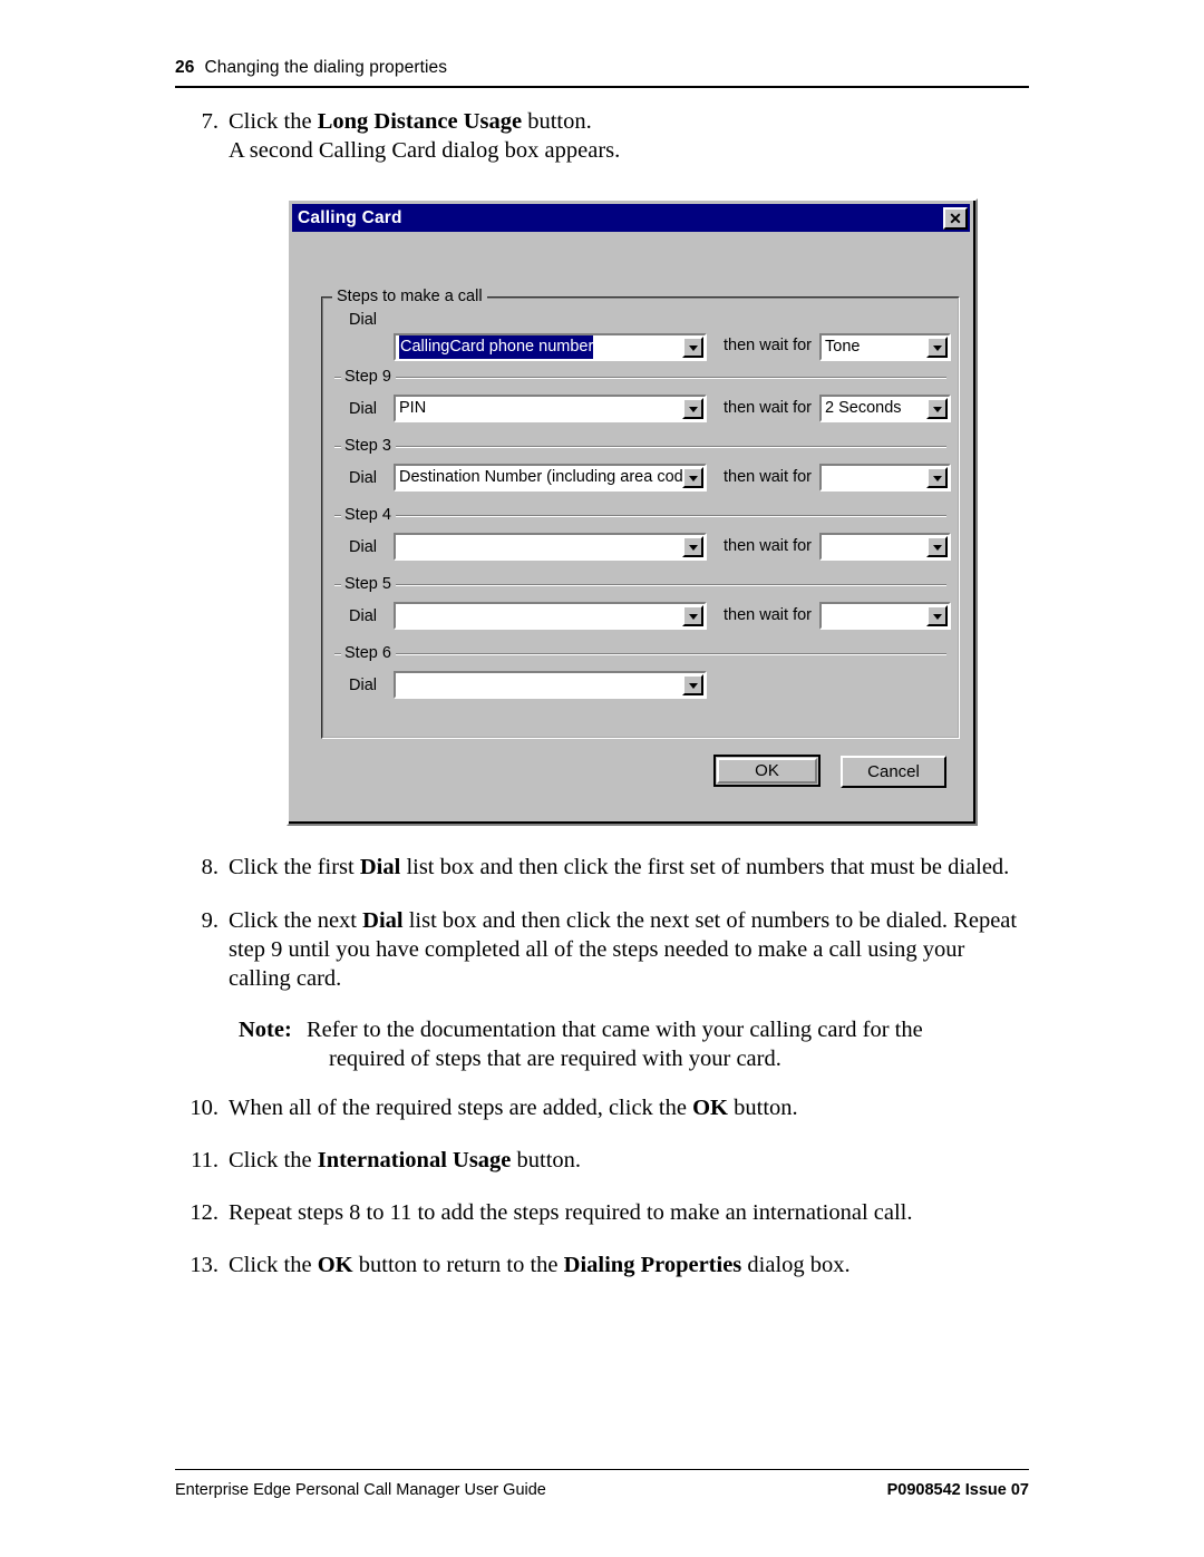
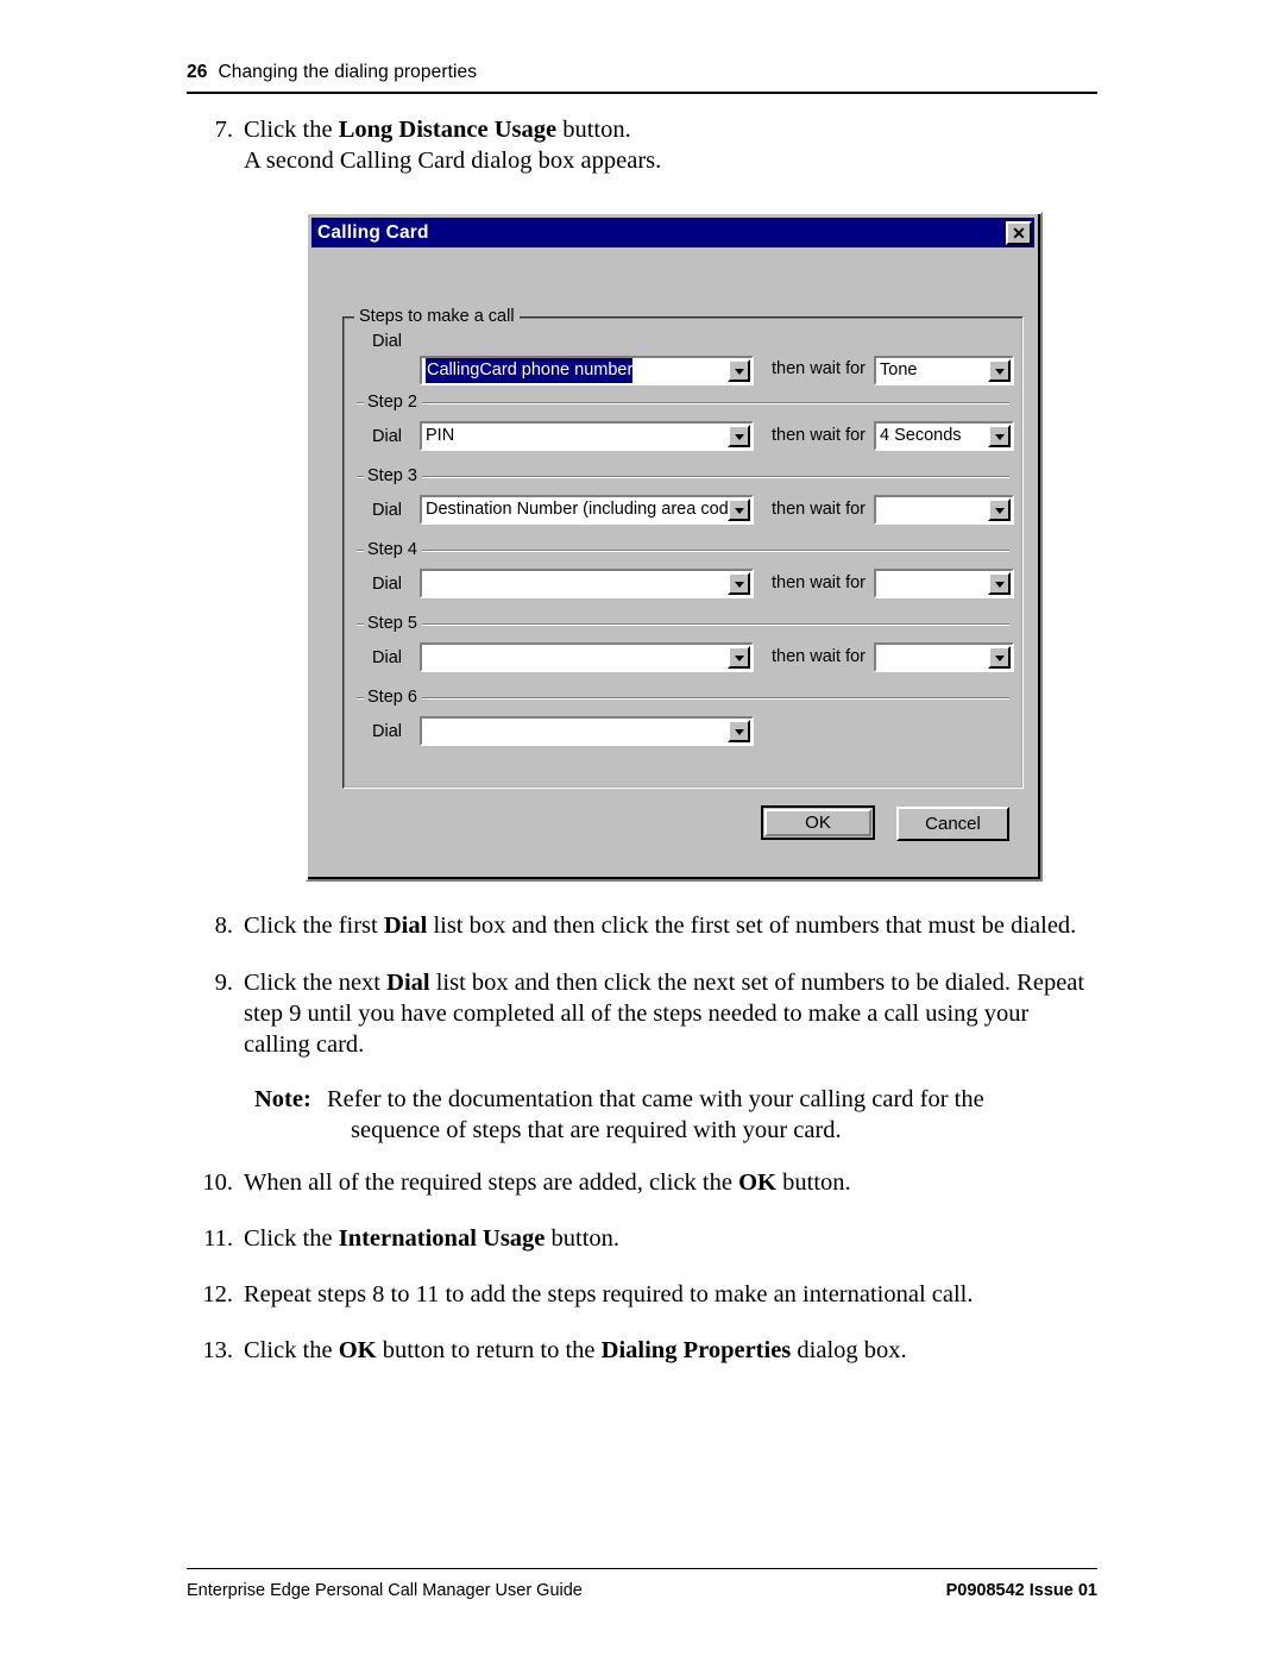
  26 Changing the dialing properties
  7.
  Click the Long Distance Usage button.
  A second Calling Card dialog box appears.
  Calling Card
  ✕
  Steps to make a call
  Dial
  CallingCard phone number
  then wait for
  Tone
- Step 9
+ Step 2
  Dial
  PIN
  then wait for
- 2 Seconds
+ 4 Seconds
  Step 3
  Dial
  Destination Number (including area cod
  then wait for
  Step 4
  Dial
  then wait for
  Step 5
  Dial
  then wait for
  Step 6
  Dial
  OK
  Cancel
  8.
  Click the first Dial list box and then click the first set of numbers that must be dialed.
  9.
  Click the next Dial list box and then click the next set of numbers to be dialed. Repeat step 9 until you have completed all of the steps needed to make a call using your calling card.
  Note:
  Refer to the documentation that came with your calling card for the
- required of steps that are required with your card.
+ sequence of steps that are required with your card.
  10.
  When all of the required steps are added, click the OK button.
  11.
  Click the International Usage button.
  12.
  Repeat steps 8 to 11 to add the steps required to make an international call.
  13.
  Click the OK button to return to the Dialing Properties dialog box.
  Enterprise Edge Personal Call Manager User Guide
- P0908542 Issue 07
+ P0908542 Issue 01
